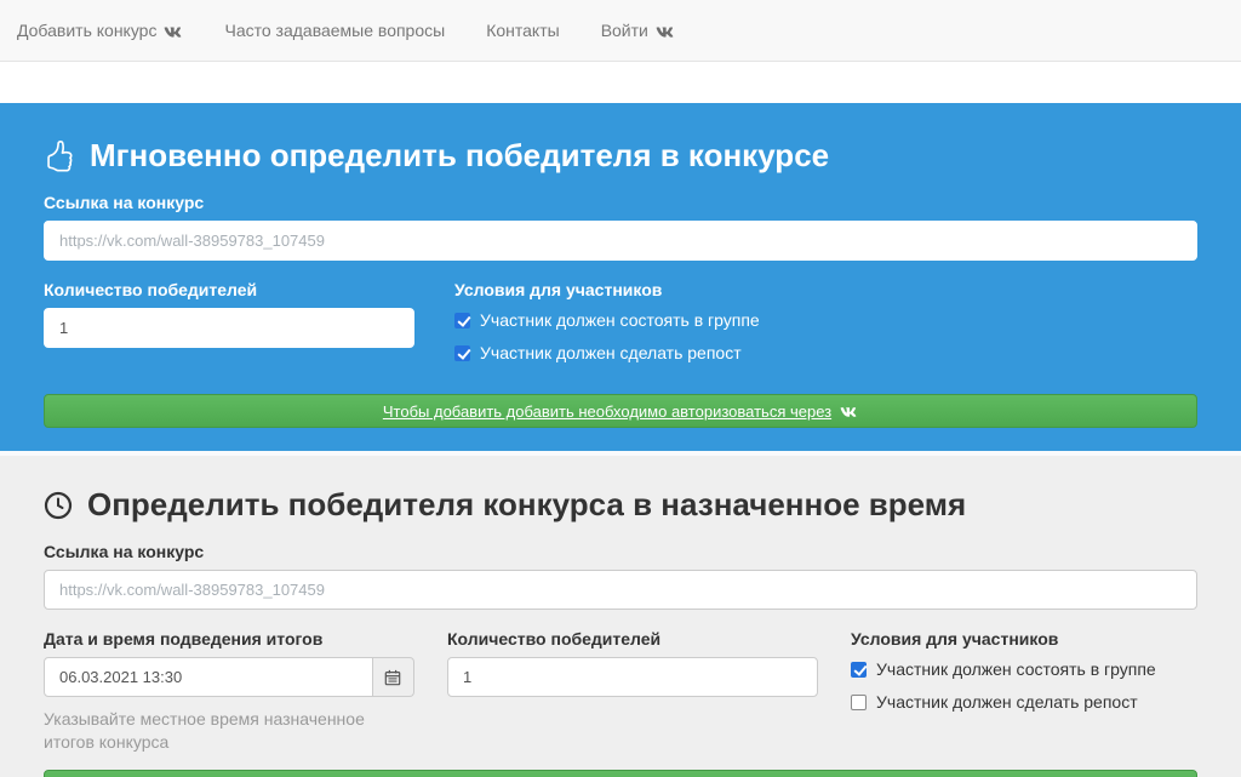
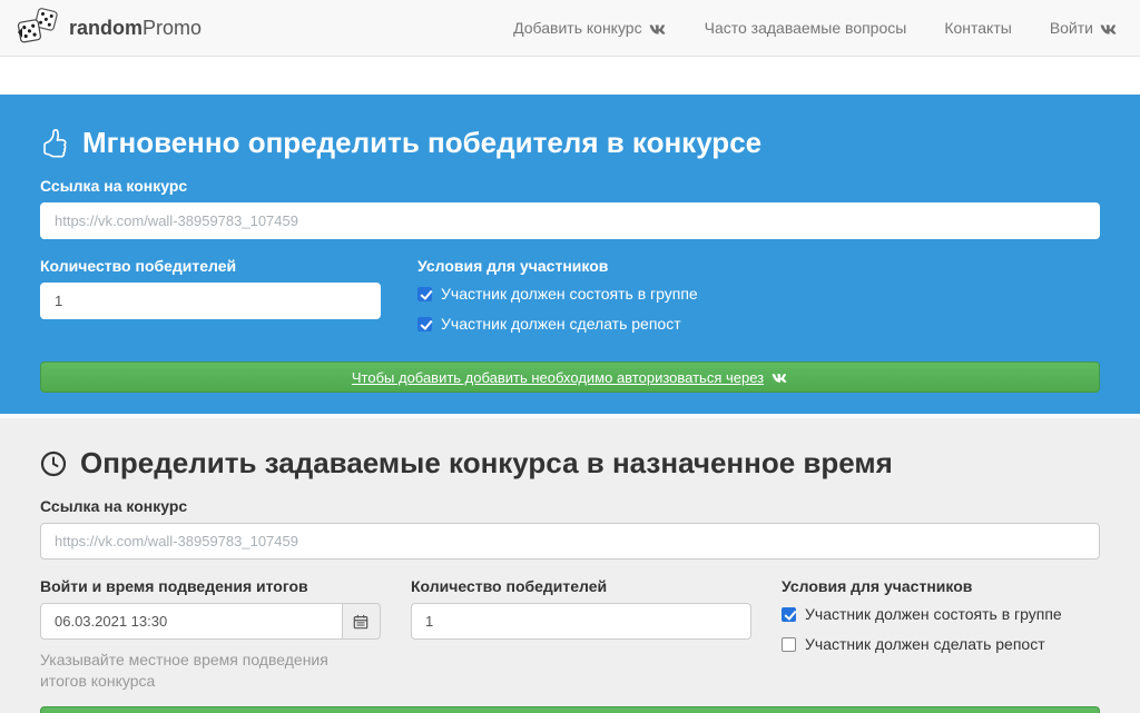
+ randomPromo
  Добавить конкурс
  Часто задаваемые вопросы
  Контакты
  Войти
  Мгновенно определить победителя в конкурсе
  Ссылка на конкурс
  https://vk.com/wall-38959783_107459
  Количество победителей
  1
  Условия для участников
  Участник должен состоять в группе
  Участник должен сделать репост
  Чтобы добавить добавить необходимо авторизоваться через
- Определить победителя конкурса в назначенное время
+ Определить задаваемые конкурса в назначенное время
  Ссылка на конкурс
  https://vk.com/wall-38959783_107459
- Дата и время подведения итогов
+ Войти и время подведения итогов
  06.03.2021 13:30
- Указывайте местное время назначенное итогов конкурса
+ Указывайте местное время подведения итогов конкурса
  Количество победителей
  1
  Условия для участников
  Участник должен состоять в группе
  Участник должен сделать репост
